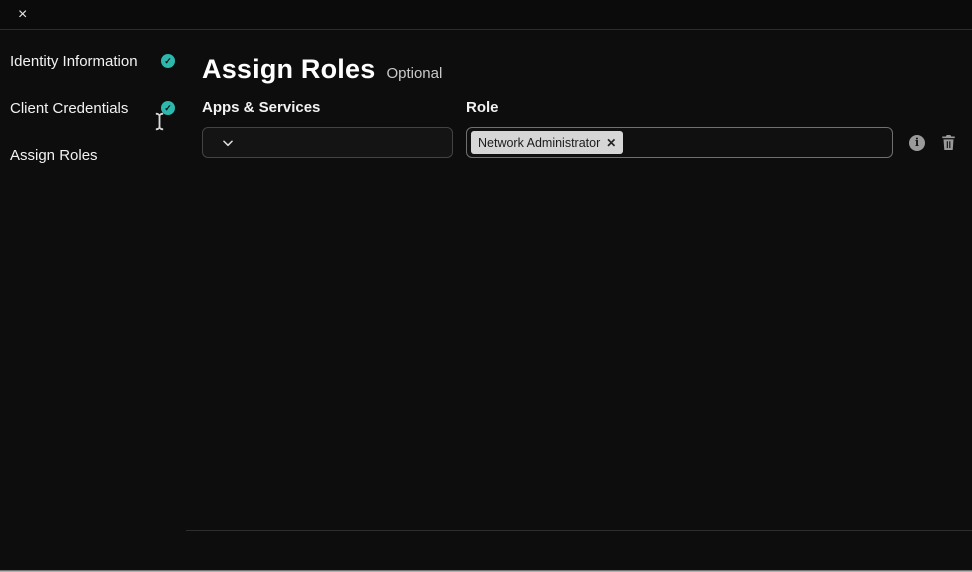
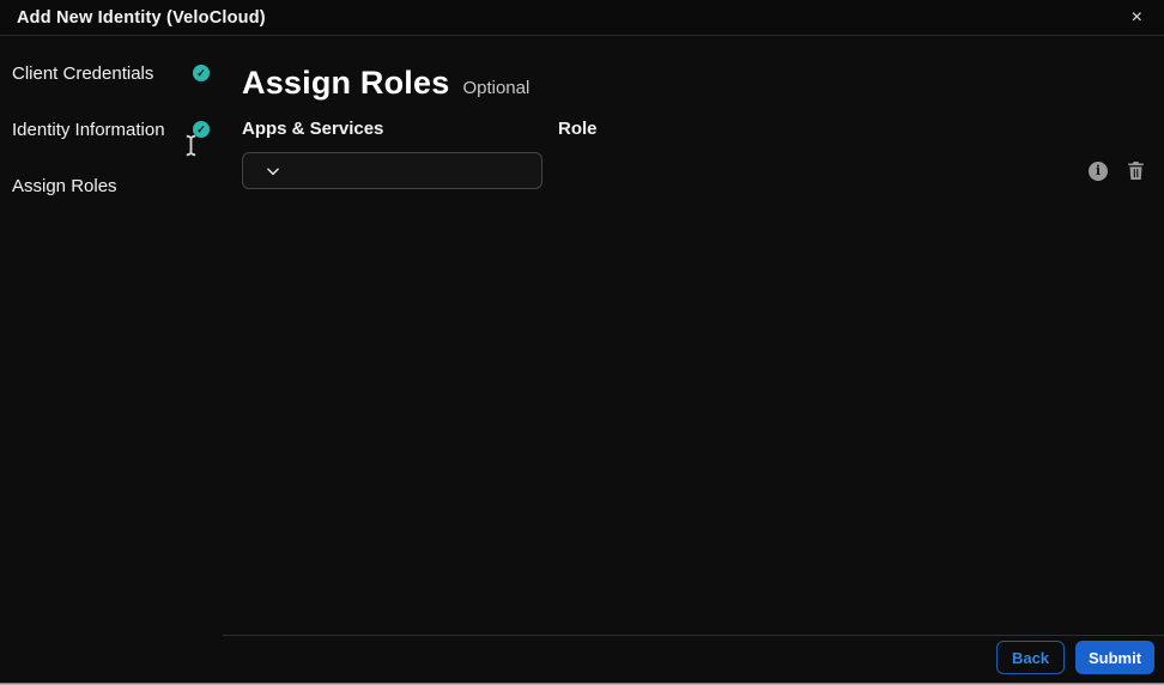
+ Add New Identity (VeloCloud)
  ×
- Identity Information
+ Client Credentials
  ✓
- Client Credentials
+ Identity Information
  ✓
  Assign Roles
  Assign Roles
  Optional
  Apps & Services
  Role
- Network Administrator
- ✕
  i
+ Back
+ Submit
